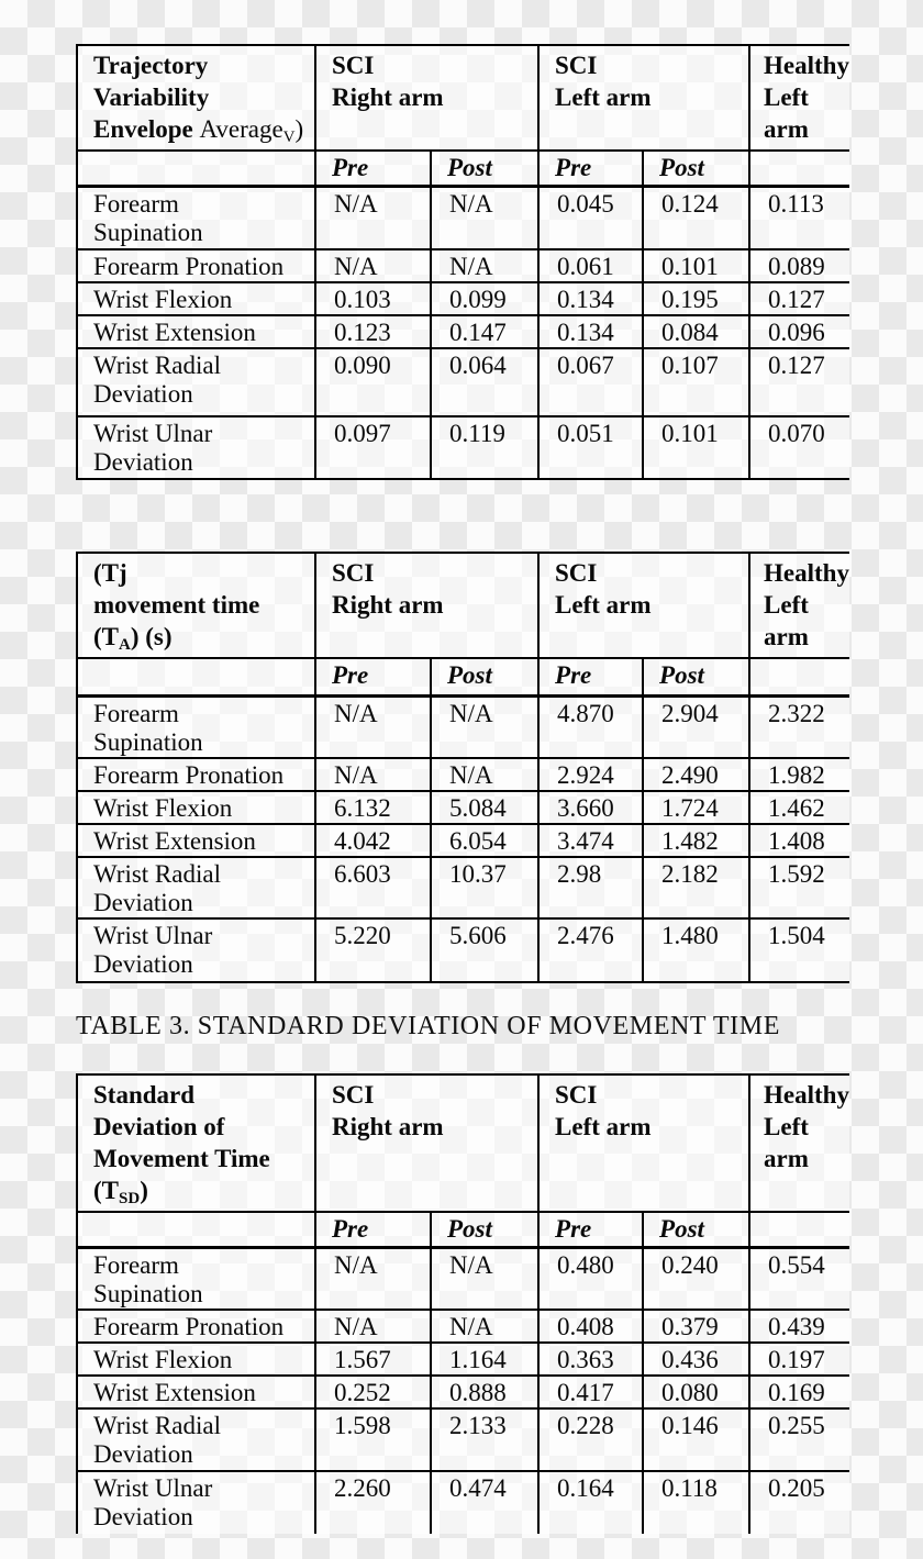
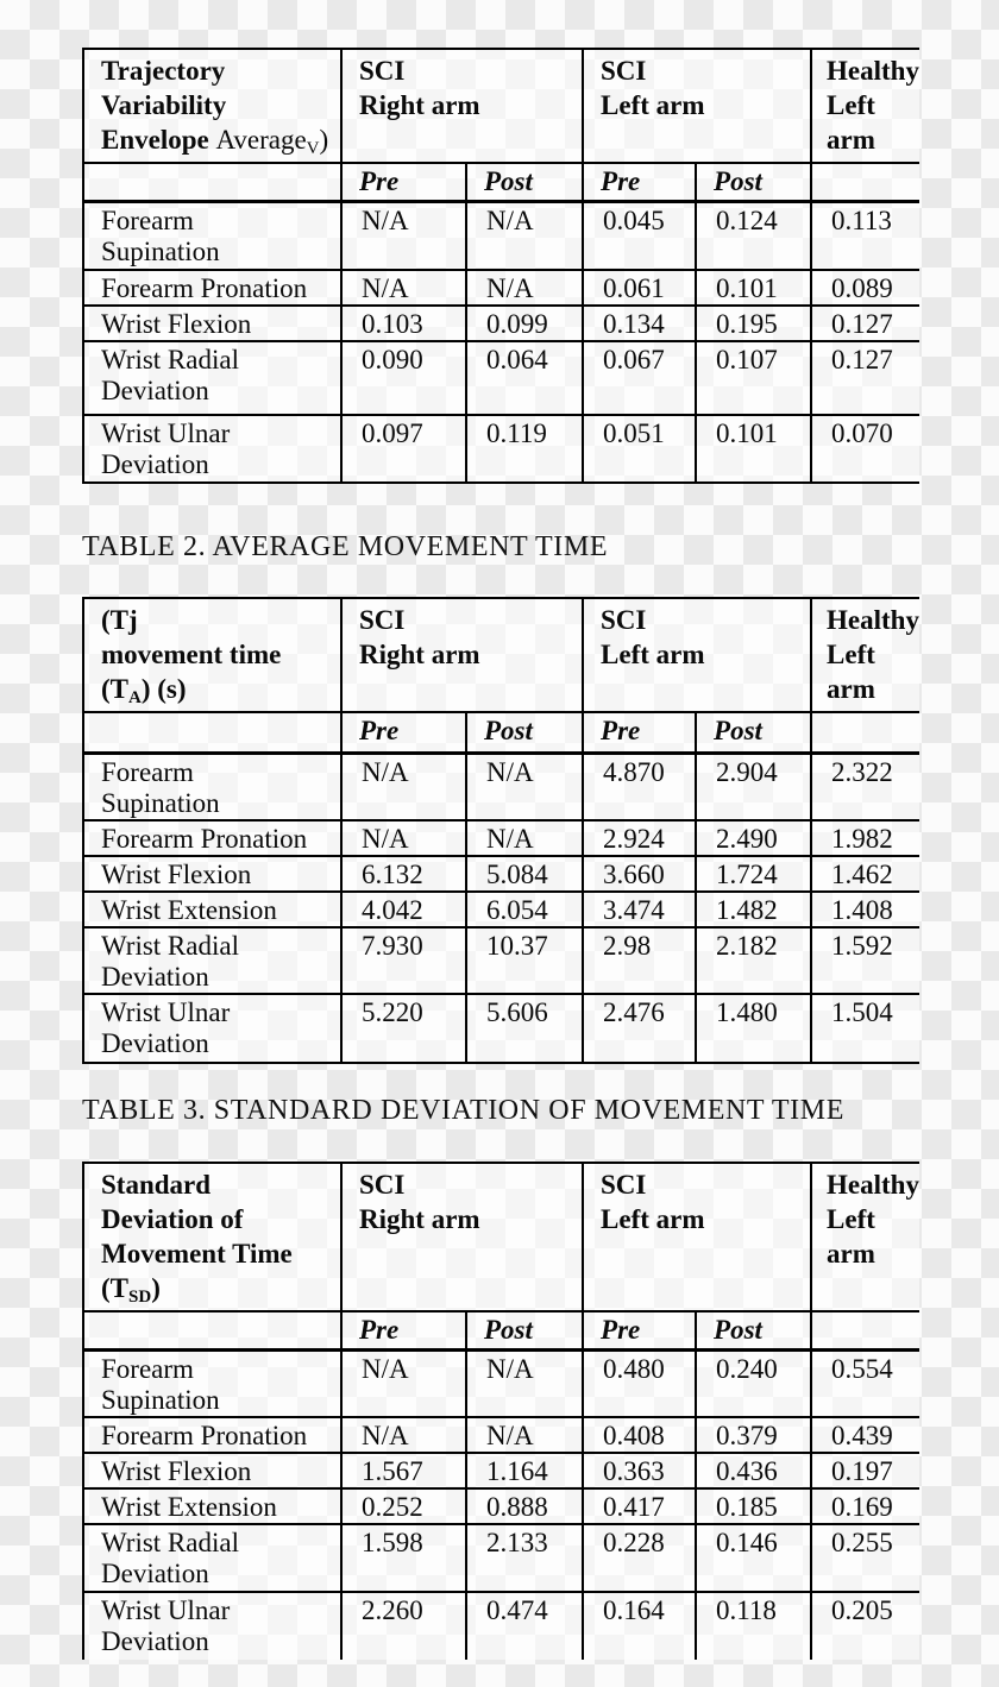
+ TABLE 2. AVERAGE MOVEMENT TIME
  TABLE 3. STANDARD DEVIATION OF MOVEMENT TIME
  Trajectory Variability Envelope AverageV)	SCI Right arm	SCI Left arm	Healthy Left arm
  	Pre	Post	Pre	Post
  Forearm Supination	N/A	N/A	0.045	0.124	0.113
  Forearm Pronation	N/A	N/A	0.061	0.101	0.089
  Wrist Flexion	0.103	0.099	0.134	0.195	0.127
- Wrist Extension	0.123	0.147	0.134	0.084	0.096
  Wrist Radial Deviation	0.090	0.064	0.067	0.107	0.127
  Wrist Ulnar Deviation	0.097	0.119	0.051	0.101	0.070
  (Tj movement time (TA) (s)	SCI Right arm	SCI Left arm	Healthy Left arm
  	Pre	Post	Pre	Post
  Forearm Supination	N/A	N/A	4.870	2.904	2.322
  Forearm Pronation	N/A	N/A	2.924	2.490	1.982
  Wrist Flexion	6.132	5.084	3.660	1.724	1.462
  Wrist Extension	4.042	6.054	3.474	1.482	1.408
- Wrist Radial Deviation	6.603	10.37	2.98	2.182	1.592
+ Wrist Radial Deviation	7.930	10.37	2.98	2.182	1.592
  Wrist Ulnar Deviation	5.220	5.606	2.476	1.480	1.504
  Standard Deviation of Movement Time (TSD)	SCI Right arm	SCI Left arm	Healthy Left arm
  	Pre	Post	Pre	Post
  Forearm Supination	N/A	N/A	0.480	0.240	0.554
  Forearm Pronation	N/A	N/A	0.408	0.379	0.439
  Wrist Flexion	1.567	1.164	0.363	0.436	0.197
- Wrist Extension	0.252	0.888	0.417	0.080	0.169
+ Wrist Extension	0.252	0.888	0.417	0.185	0.169
  Wrist Radial Deviation	1.598	2.133	0.228	0.146	0.255
  Wrist Ulnar Deviation	2.260	0.474	0.164	0.118	0.205
